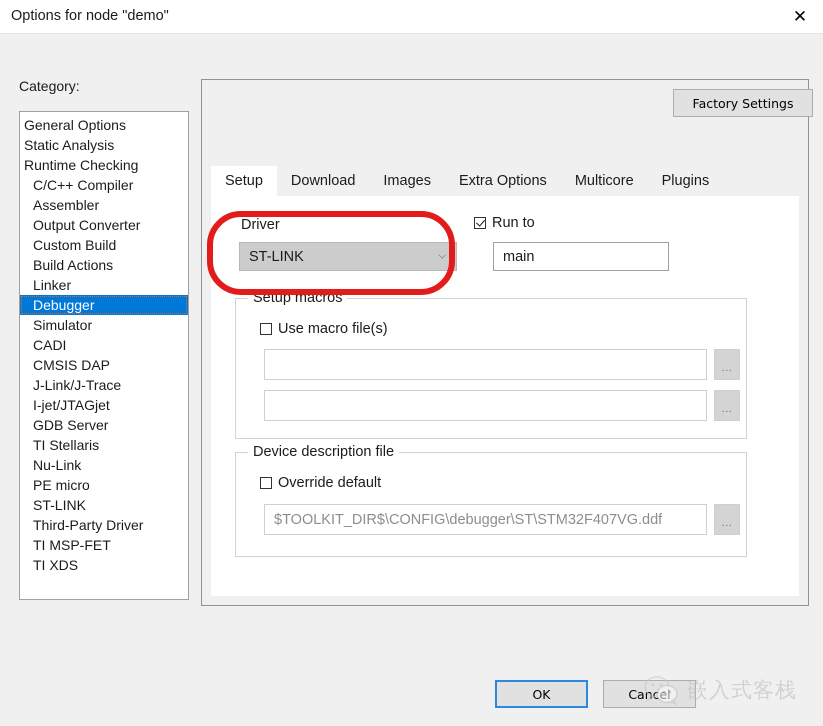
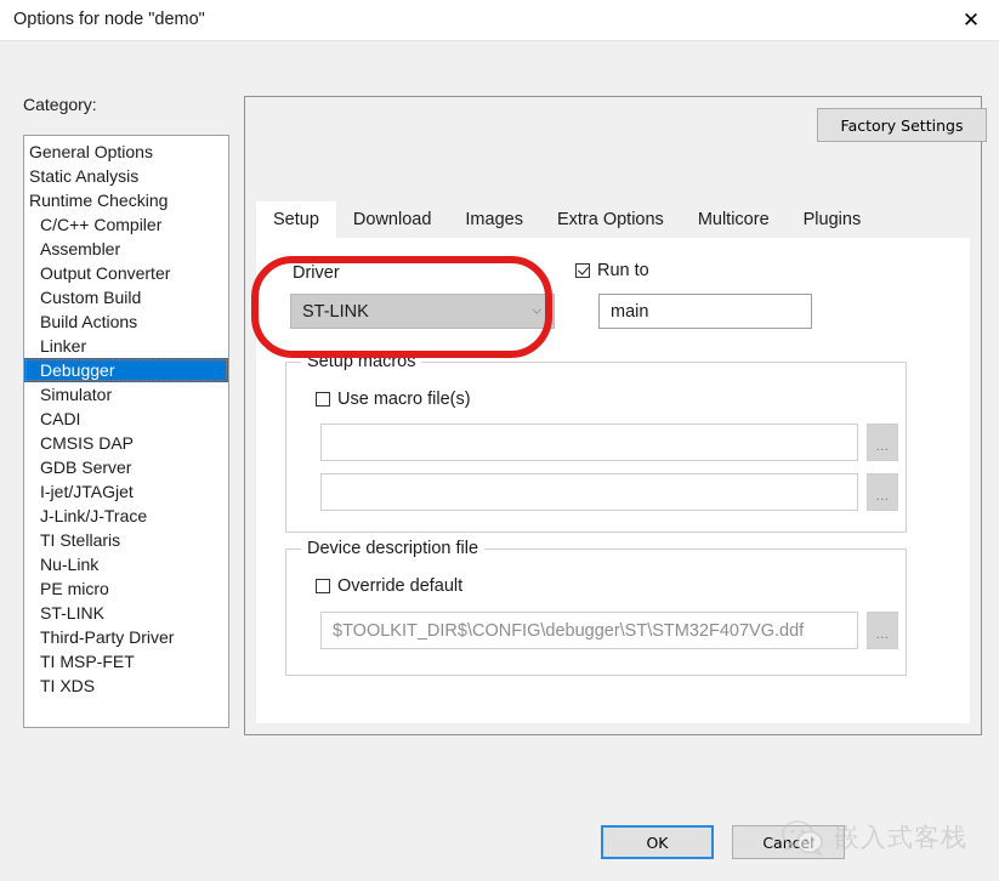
  Options for node "demo"
  ✕
  Category:
  General Options
  Static Analysis
  Runtime Checking
  C/C++ Compiler
  Assembler
  Output Converter
  Custom Build
  Build Actions
  Linker
  Debugger
  Simulator
  CADI
  CMSIS DAP
- J-Link/J-Trace
+ GDB Server
  I-jet/JTAGjet
- GDB Server
+ J-Link/J-Trace
  TI Stellaris
  Nu-Link
  PE micro
  ST-LINK
  Third-Party Driver
  TI MSP-FET
  TI XDS
  Factory Settings
  Setup
  Download
  Images
  Extra Options
  Multicore
  Plugins
  Driver
  ST-LINK
  ⌵
  Run to
  main
  Setup macros
  Use macro file(s)
  ...
  ...
  Device description file
  Override default
  $TOOLKIT_DIR$\CONFIG\debugger\ST\STM32F407VG.ddf
  ...
  OK
  Cancel
  嵌入式客栈
